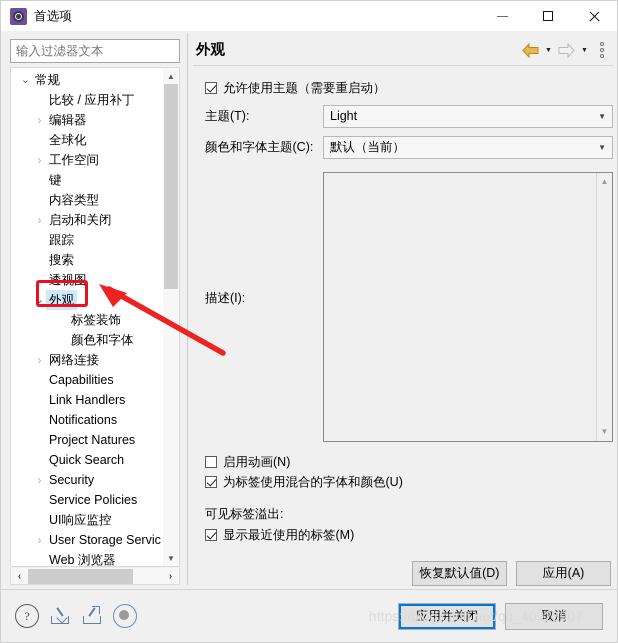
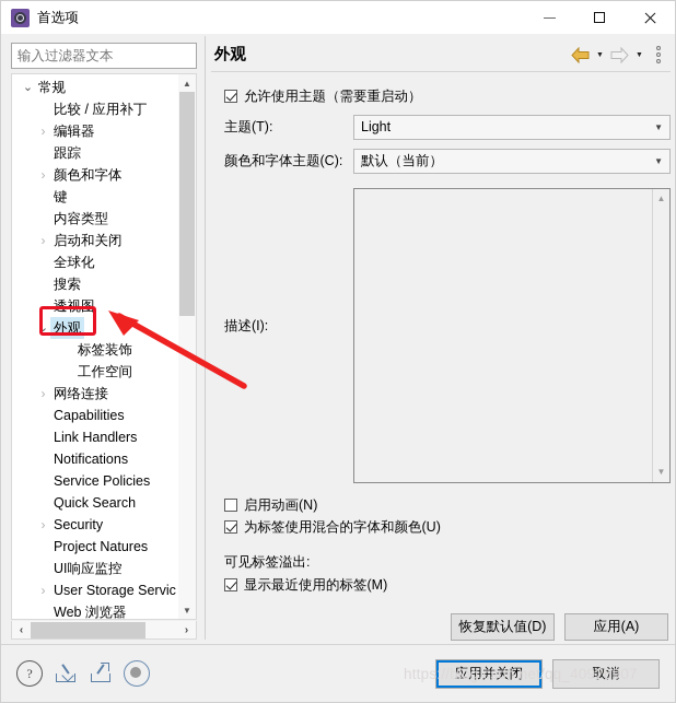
  首选项
  输入过滤器文本
  ⌄
  常规
  比较 / 应用补丁
  ›
  编辑器
- 全球化
+ 跟踪
  ›
- 工作空间
+ 颜色和字体
  键
  内容类型
  ›
  启动和关闭
- 跟踪
+ 全球化
  搜索
  透视图
  ⌄
  外观
  标签装饰
- 颜色和字体
+ 工作空间
  ›
  网络连接
  Capabilities
  Link Handlers
  Notifications
- Project Natures
+ Service Policies
  Quick Search
  ›
  Security
- Service Policies
+ Project Natures
  UI响应监控
  ›
  User Storage Servic
  Web 浏览器
  ▲
  ▼
  ‹
  ›
  外观
  允许使用主题（需要重启动）
  主题(T):
  Light
  ▼
  颜色和字体主题(C):
  默认（当前）
  ▼
  描述(I):
  ▲
  ▼
  启用动画(N)
  为标签使用混合的字体和颜色(U)
  可见标签溢出:
  显示最近使用的标签(M)
  恢复默认值(D)
  应用(A)
  ?
  应用并关闭
  取消
  https://blog.csdn.net/qq_40926907
